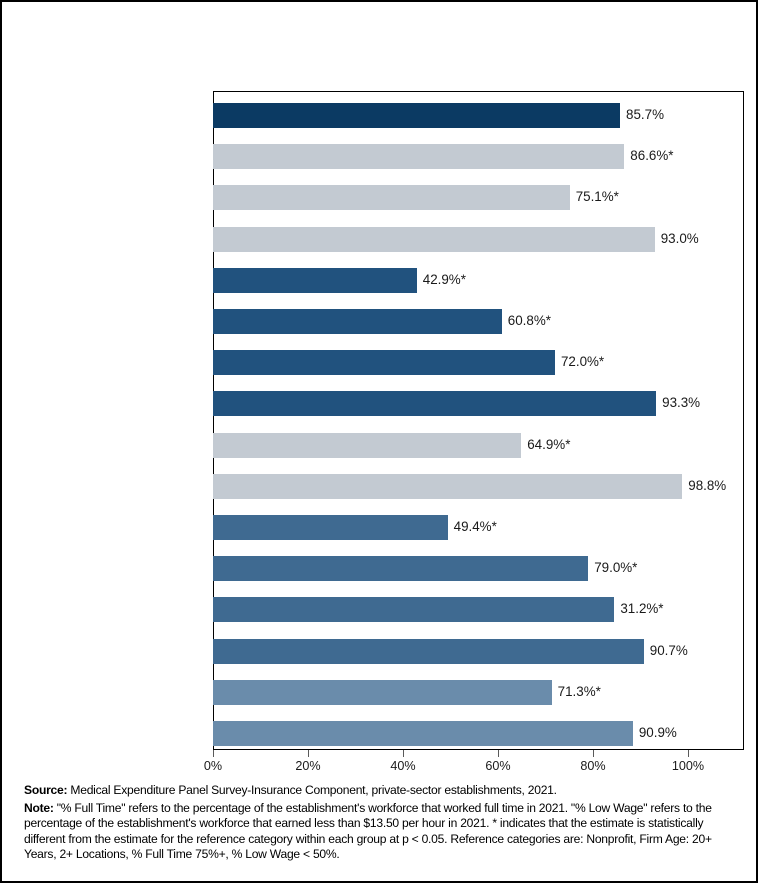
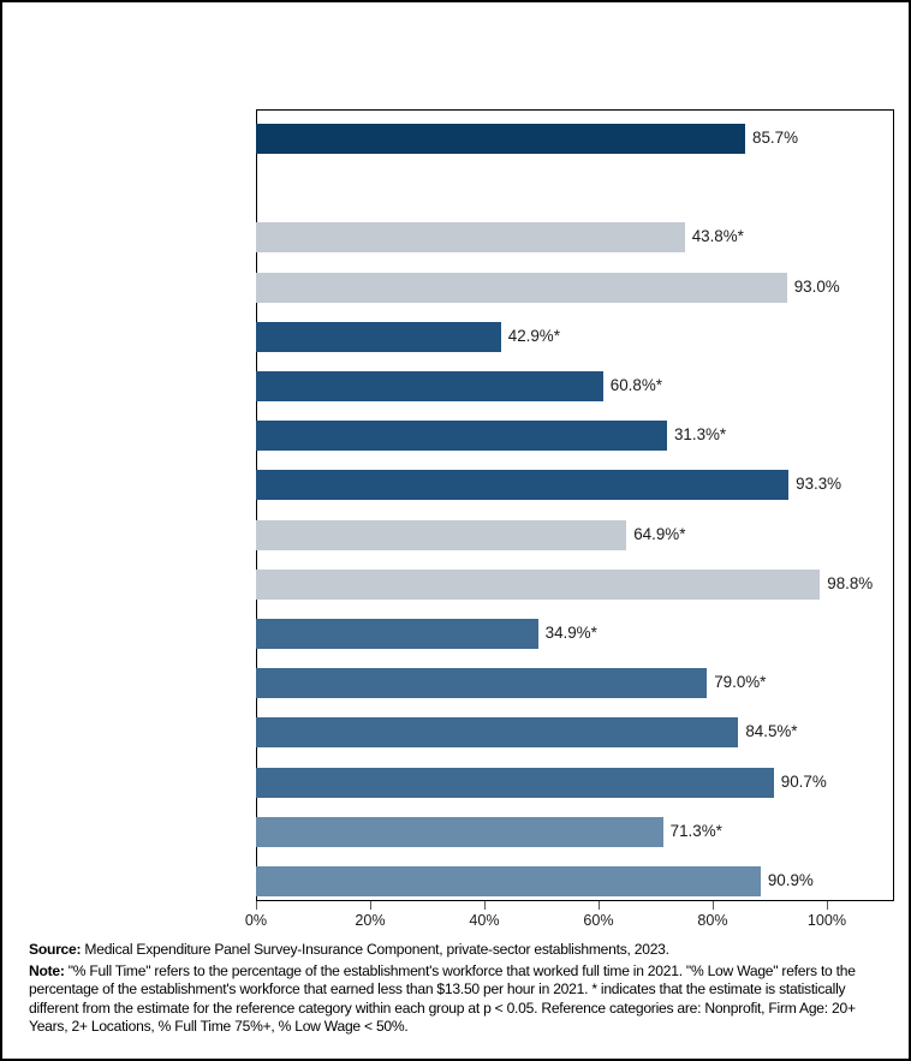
  85.7%
- 86.6%*
- 75.1%*
+ 43.8%*
  93.0%
  42.9%*
  60.8%*
- 72.0%*
+ 31.3%*
  93.3%
  64.9%*
  98.8%
- 49.4%*
+ 34.9%*
  79.0%*
- 31.2%*
+ 84.5%*
  90.7%
  71.3%*
  90.9%
  0%
  20%
  40%
  60%
  80%
  100%
- Source: Medical Expenditure Panel Survey-Insurance Component, private-sector establishments, 2021.
+ Source: Medical Expenditure Panel Survey-Insurance Component, private-sector establishments, 2023.
  Note: "% Full Time" refers to the percentage of the establishment's workforce that worked full time in 2021. "% Low Wage" refers to the percentage of the establishment's workforce that earned less than $13.50 per hour in 2021. * indicates that the estimate is statistically different from the estimate for the reference category within each group at p < 0.05. Reference categories are: Nonprofit, Firm Age: 20+ Years, 2+ Locations, % Full Time 75%+, % Low Wage < 50%.
